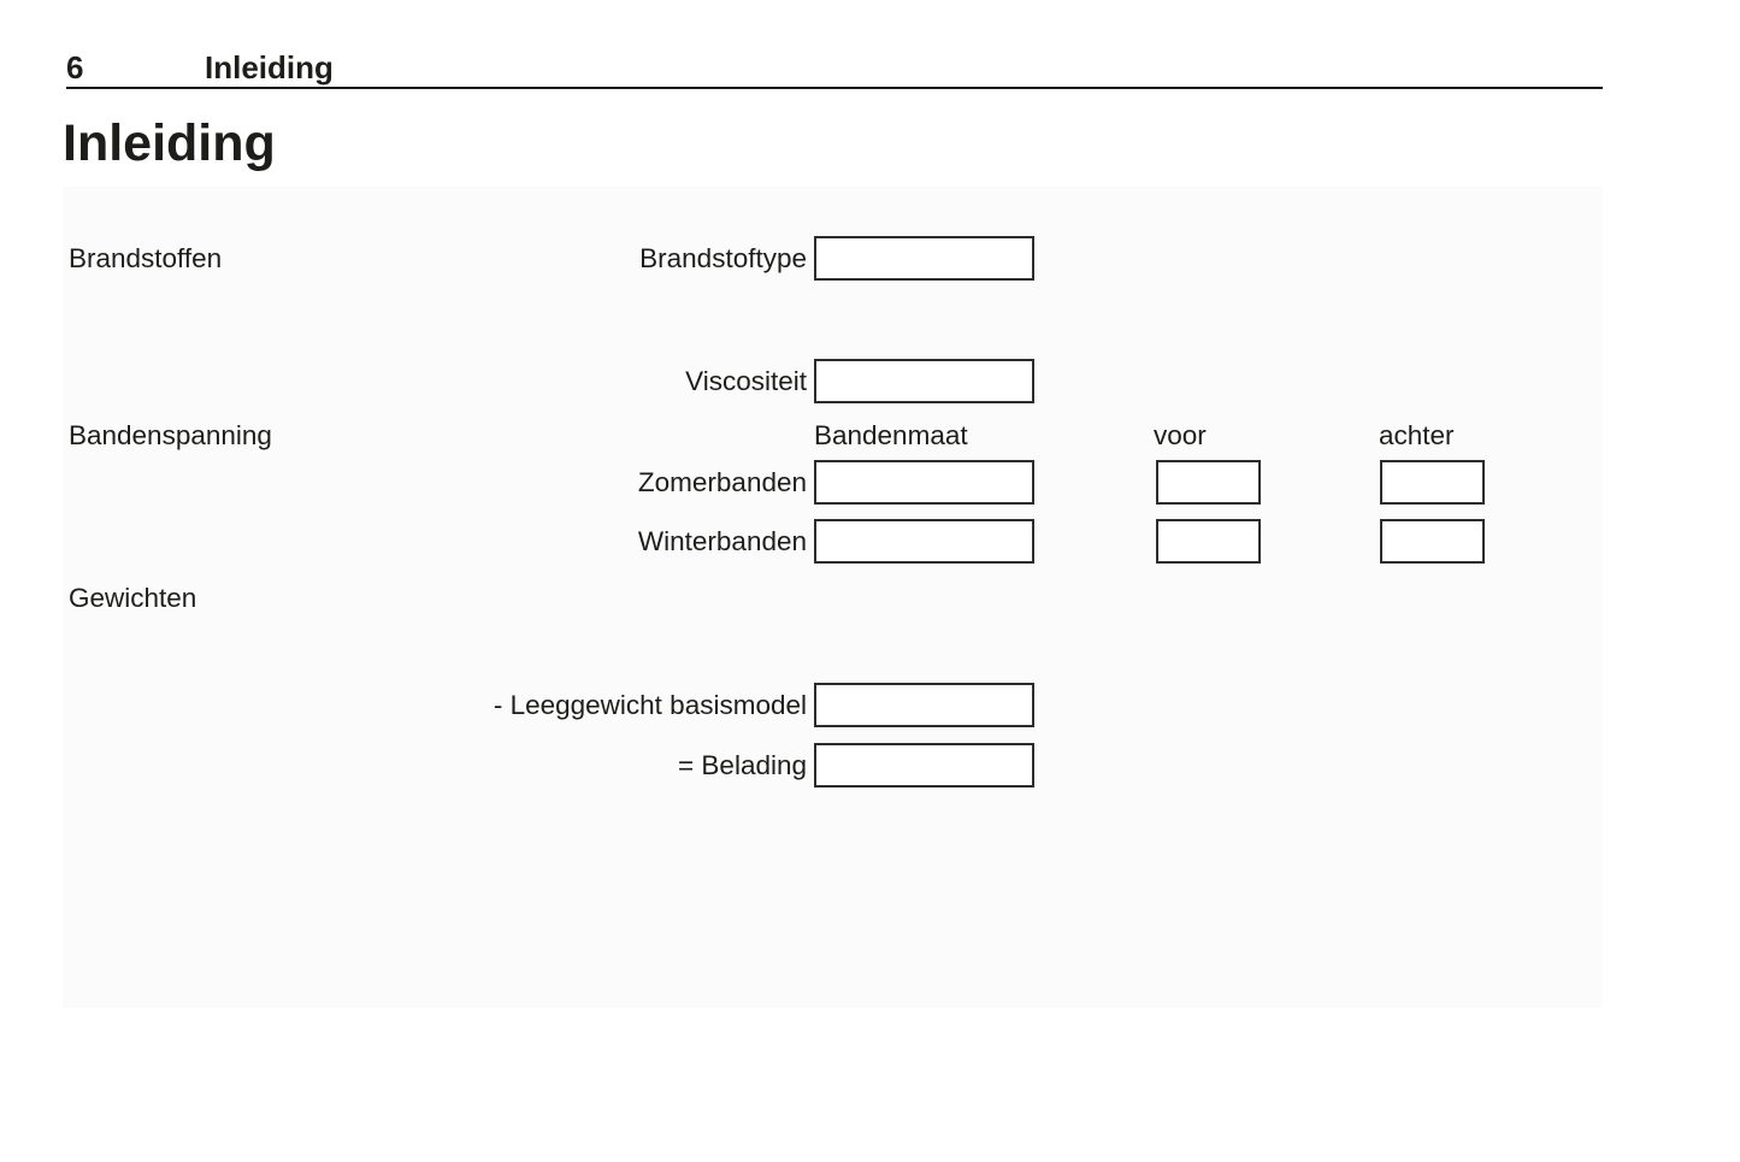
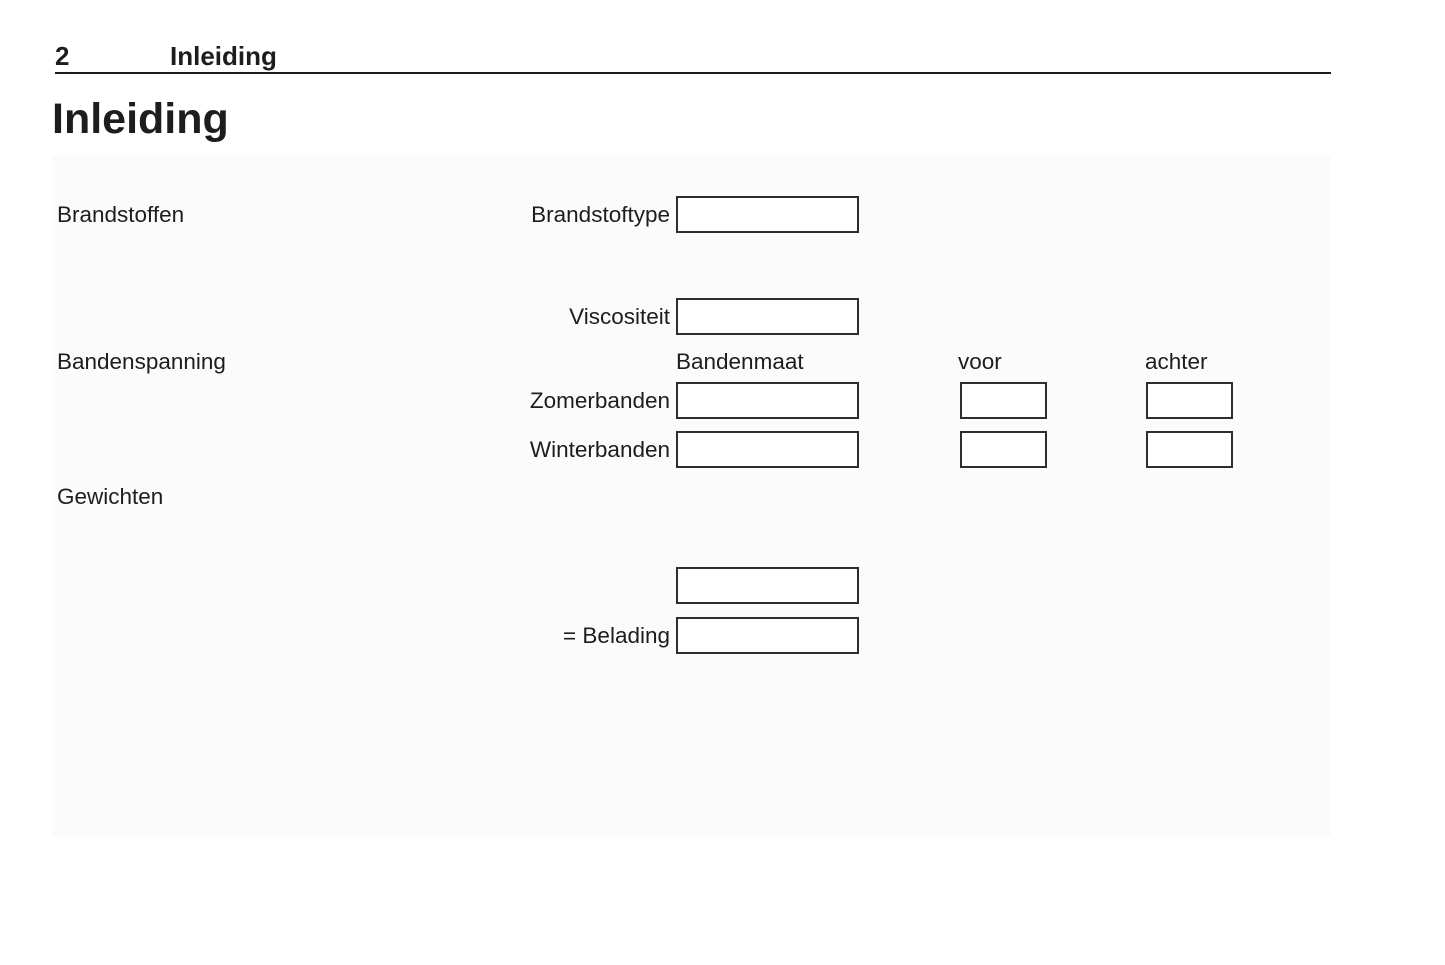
- 6
+ 2
  Inleiding
  Inleiding
  Brandstoffen
  Brandstoftype
  Viscositeit
  Bandenspanning
  Bandenmaat
  voor
  achter
  Zomerbanden
  Winterbanden
  Gewichten
- - Leeggewicht basismodel
  = Belading
